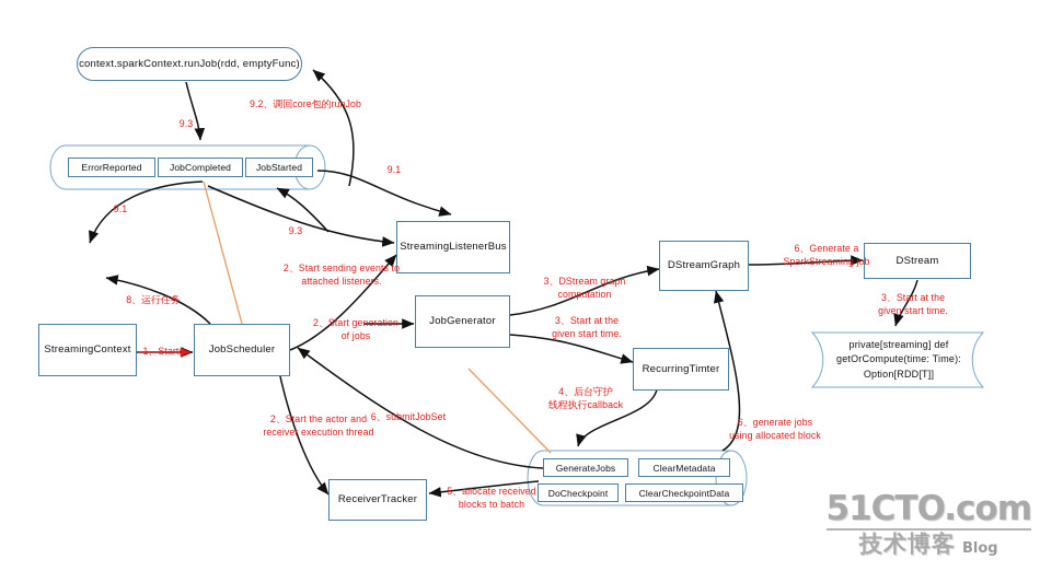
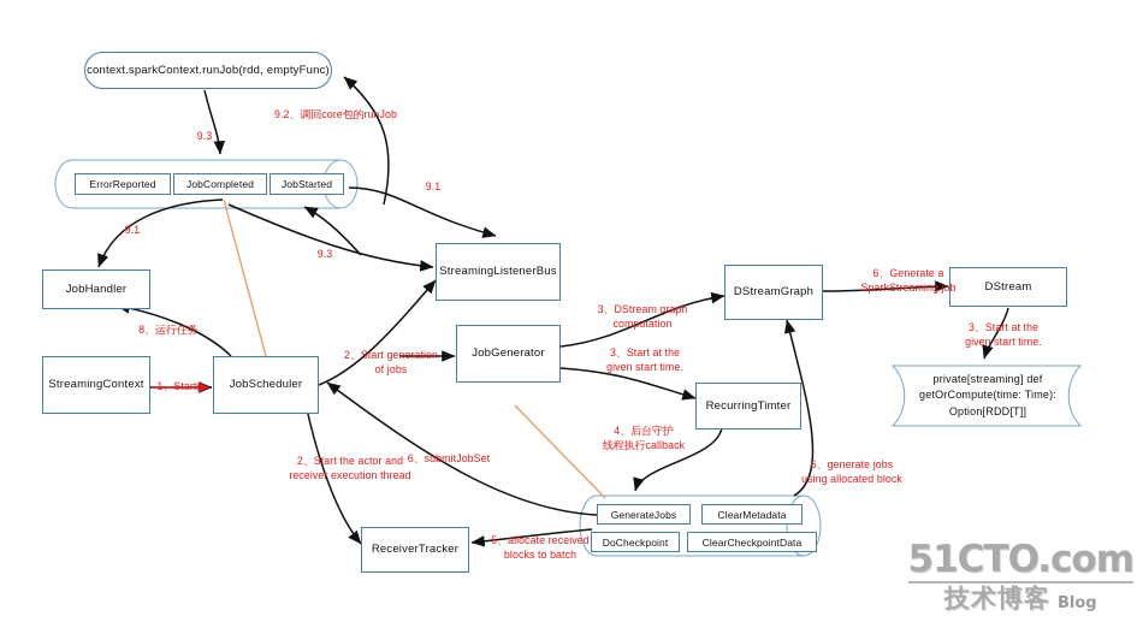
  context.sparkContext.runJob(rdd, emptyFunc)
  ErrorReported
  JobCompleted
  JobStarted
+ JobHandler
  StreamingContext
  JobScheduler
  StreamingListenerBus
  JobGenerator
  DStreamGraph
  RecurringTimter
  DStream
  private[streaming] def
  getOrCompute(time: Time):
  Option[RDD[T]]
  ReceiverTracker
  GenerateJobs
  ClearMetadata
  DoCheckpoint
  ClearCheckpointData
  9.2、调回core包的runJob
  9.3
  9.1
  9.1
  9.3
  8、运行任务
  1、Start()
- 2、Start sending events to
- attached listeners.
  2、Start generation
  of jobs
  2、Start the actor and
  receiver execution thread
  3、DStream graph
  computation
  3、Start at the
  given start time.
  3、Start at the
  given start time.
  4、后台守护
  线程执行callback
  5、allocate received
  blocks to batch
  6、Generate a
  SparkStreaming job
  6、generate jobs
  using allocated block
  6、submitJobSet
  51CTO.com
  技术博客
  Blog
